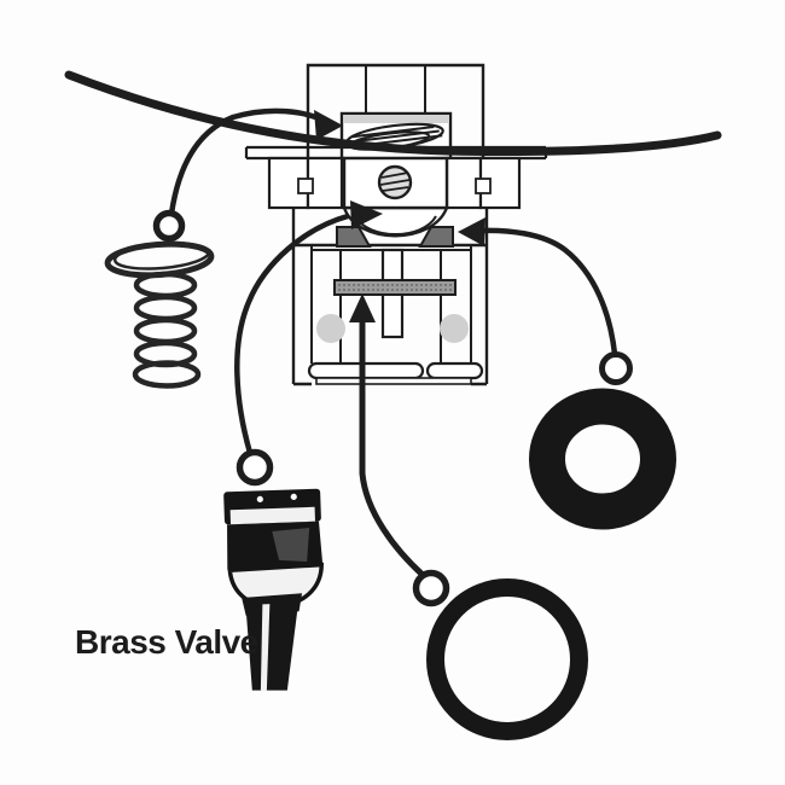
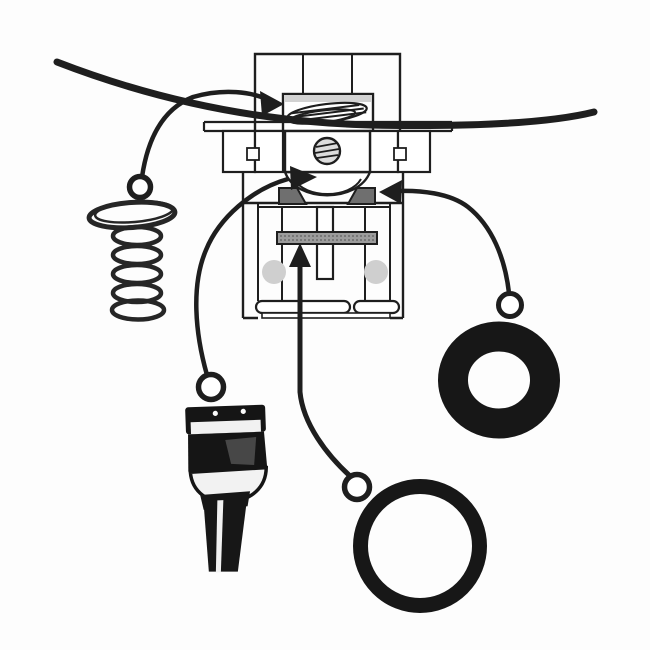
- Brass Valve
